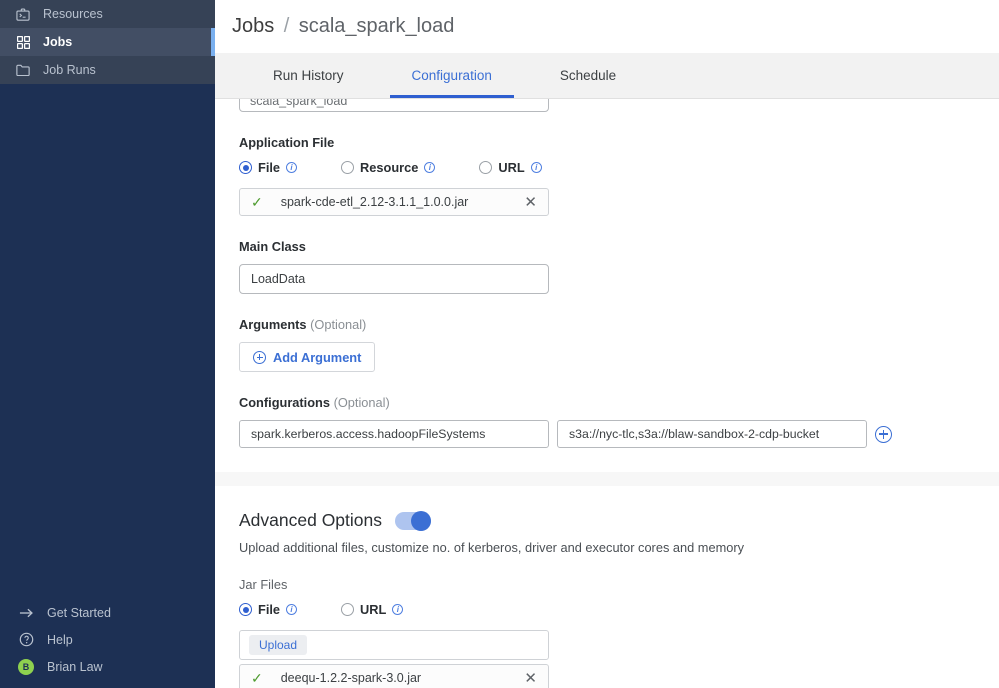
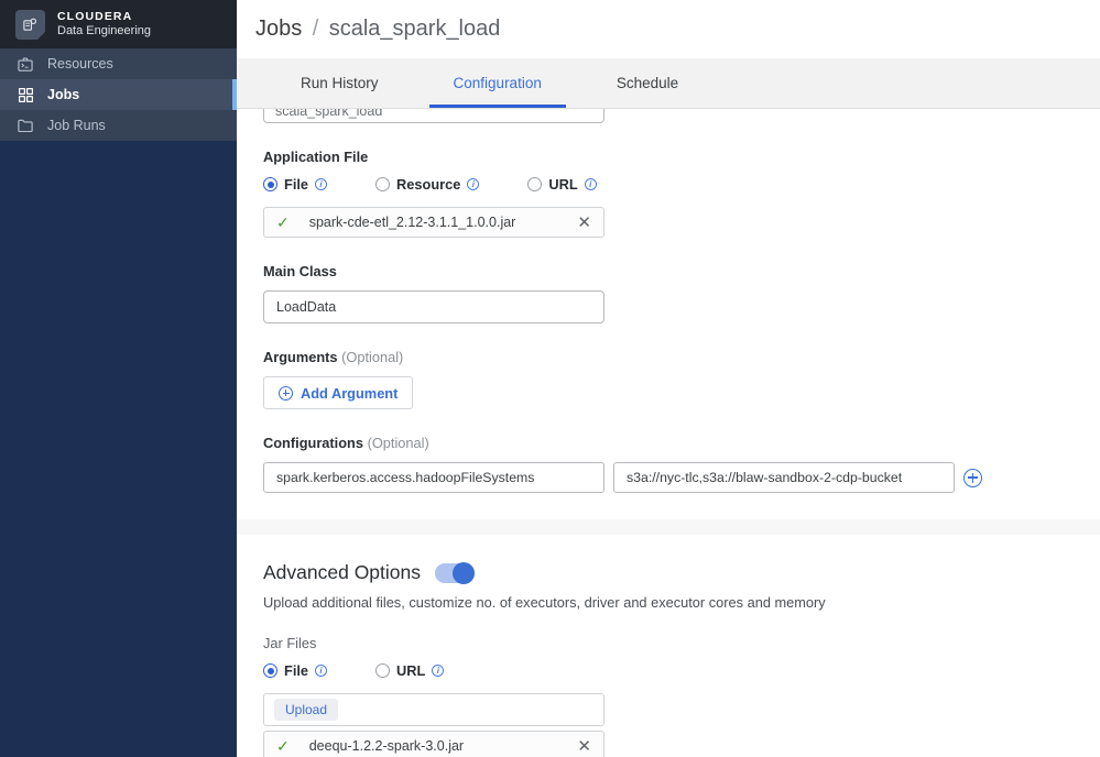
+ CLOUDERA
+ Data Engineering
  Resources
  Jobs
  Job Runs
- Get Started
- Help
- B
- Brian Law
  Jobs / scala_spark_load
  Run History
  Configuration
  Schedule
  scala_spark_load
  Application File
  File
  i
  Resource
  i
  URL
  i
  ✓
  spark-cde-etl_2.12-3.1.1_1.0.0.jar
  ✕
  Main Class
  LoadData
  Arguments (Optional)
  Add Argument
  Configurations (Optional)
  spark.kerberos.access.hadoopFileSystems
  s3a://nyc-tlc,s3a://blaw-sandbox-2-cdp-bucket
  Advanced Options
- Upload additional files, customize no. of kerberos, driver and executor cores and memory
+ Upload additional files, customize no. of executors, driver and executor cores and memory
  Jar Files
  File
  i
  URL
  i
  Upload
  ✓
  deequ-1.2.2-spark-3.0.jar
  ✕
